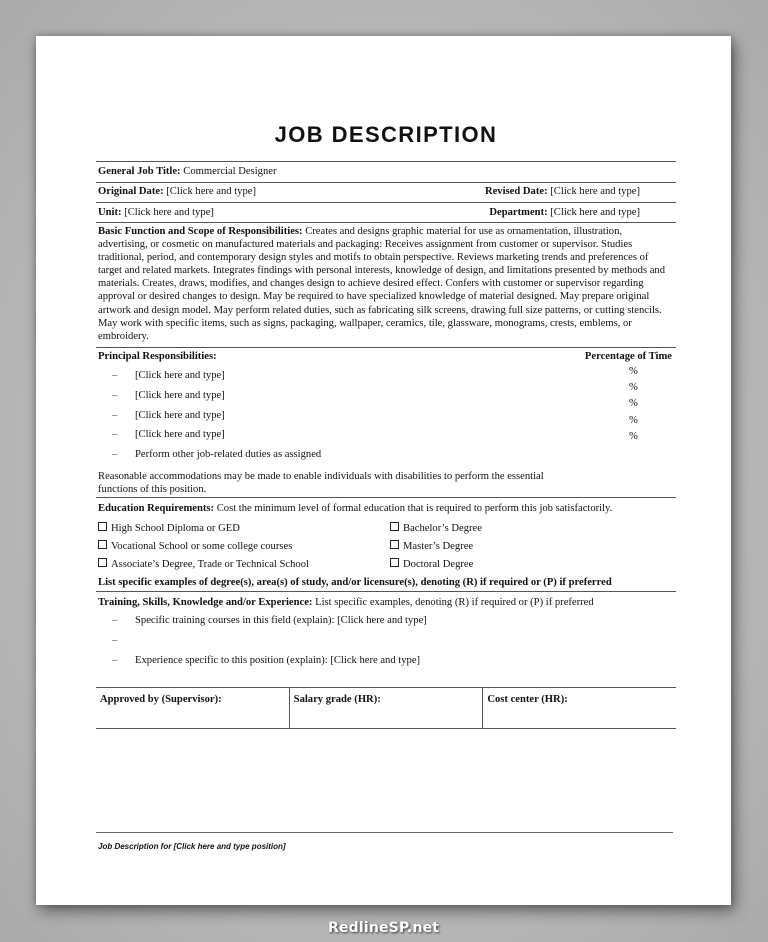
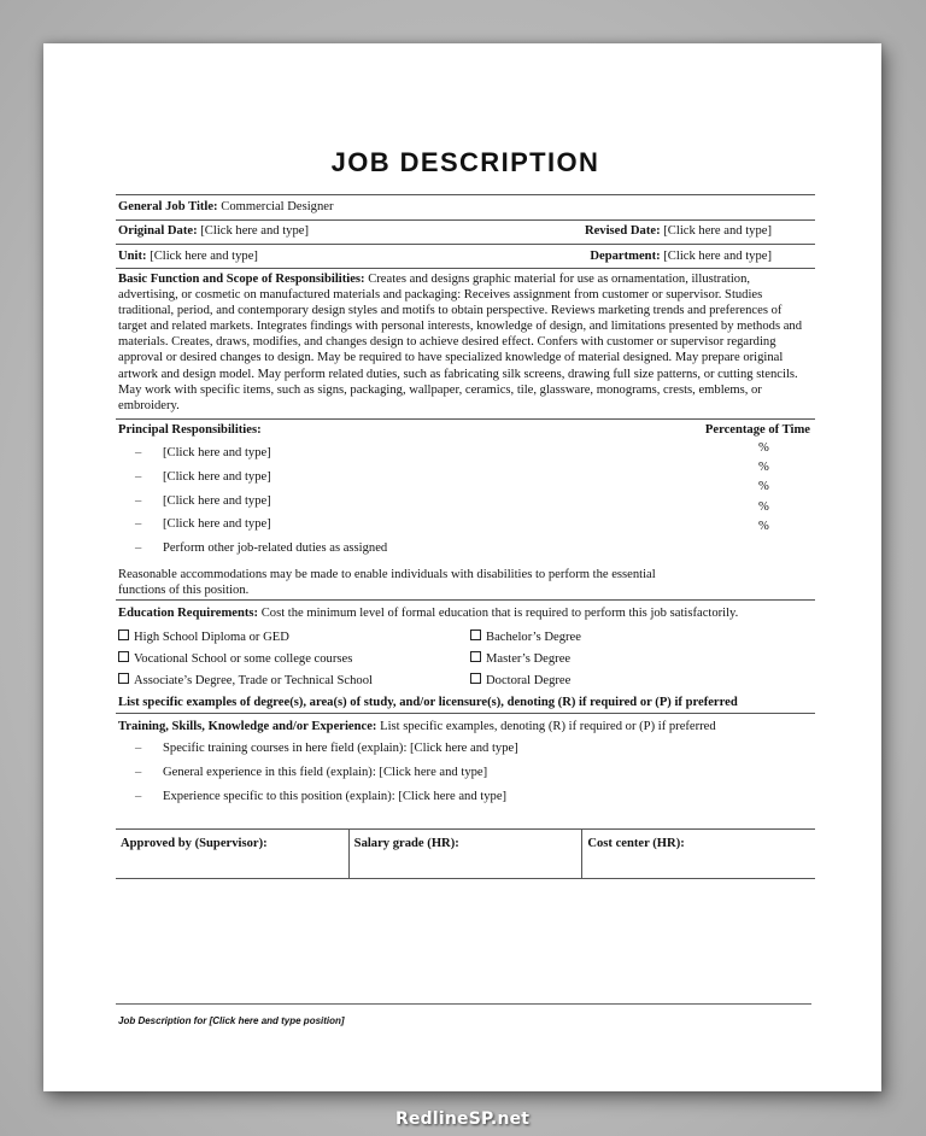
  JOB DESCRIPTION
  General Job Title: Commercial Designer
  Original Date: [Click here and type]
  Revised Date: [Click here and type]
  Unit: [Click here and type]
  Department: [Click here and type]
  Basic Function and Scope of Responsibilities: Creates and designs graphic material for use as ornamentation, illustration, advertising, or cosmetic on manufactured materials and packaging: Receives assignment from customer or supervisor. Studies traditional, period, and contemporary design styles and motifs to obtain perspective. Reviews marketing trends and preferences of target and related markets. Integrates findings with personal interests, knowledge of design, and limitations presented by methods and materials. Creates, draws, modifies, and changes design to achieve desired effect. Confers with customer or supervisor regarding approval or desired changes to design. May be required to have specialized knowledge of material designed. May prepare original artwork and design model. May perform related duties, such as fabricating silk screens, drawing full size patterns, or cutting stencils. May work with specific items, such as signs, packaging, wallpaper, ceramics, tile, glassware, monograms, crests, emblems, or embroidery.
  Principal Responsibilities:
  Percentage of Time
  –
  [Click here and type]
  –
  [Click here and type]
  –
  [Click here and type]
  –
  [Click here and type]
  –
  Perform other job-related duties as assigned
  %
  %
  %
  %
  %
  Reasonable accommodations may be made to enable individuals with disabilities to perform the essential functions of this position.
  Education Requirements: Cost the minimum level of formal education that is required to perform this job satisfactorily.
  High School Diploma or GED
  Vocational School or some college courses
  Associate’s Degree, Trade or Technical School
  Bachelor’s Degree
  Master’s Degree
  Doctoral Degree
  List specific examples of degree(s), area(s) of study, and/or licensure(s), denoting (R) if required or (P) if preferred
  Training, Skills, Knowledge and/or Experience: List specific examples, denoting (R) if required or (P) if preferred
  –
- Specific training courses in this field (explain): [Click here and type]
+ Specific training courses in here field (explain): [Click here and type]
  –
+ General experience in this field (explain): [Click here and type]
  –
  Experience specific to this position (explain): [Click here and type]
  Approved by (Supervisor):
  Salary grade (HR):
  Cost center (HR):
  Job Description for [Click here and type position]
  RedlineSP.net
